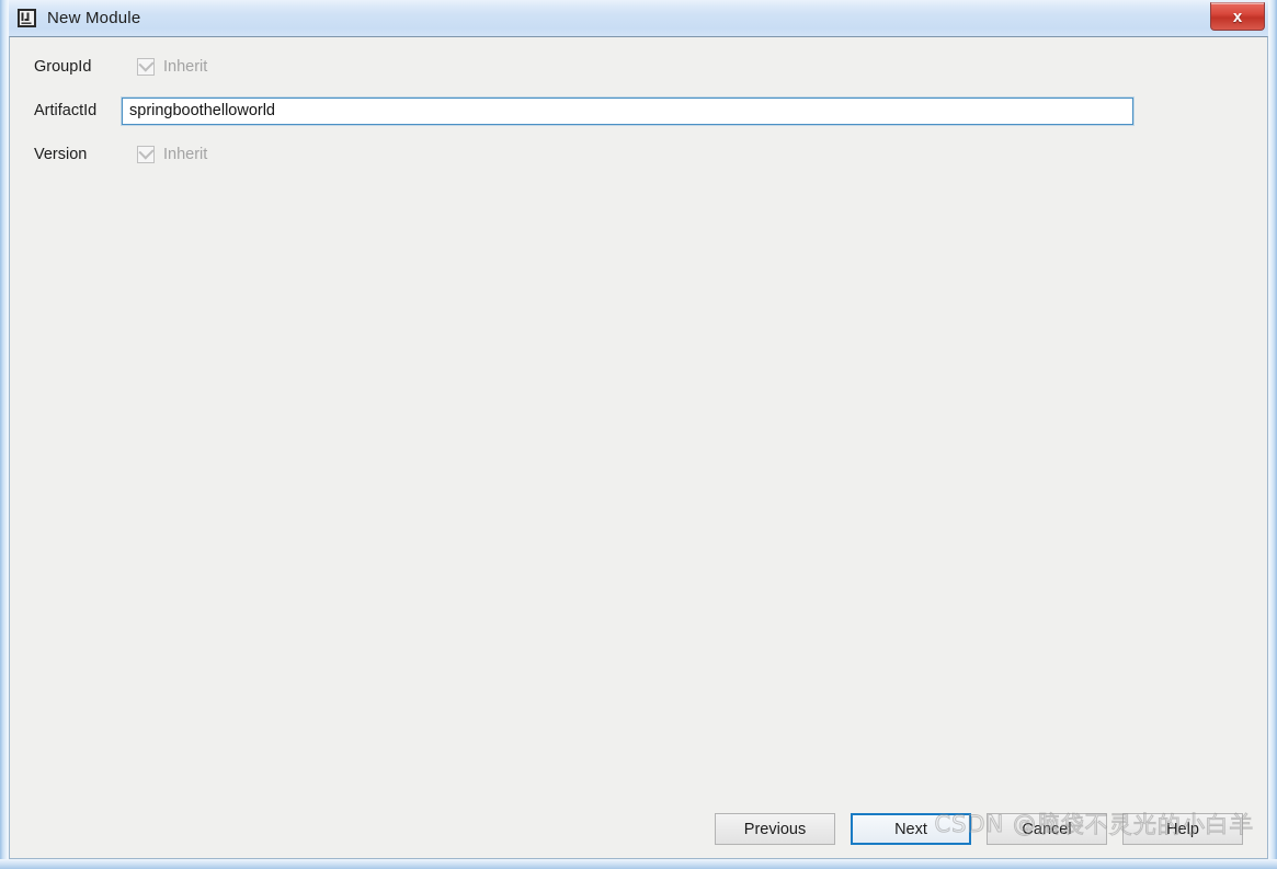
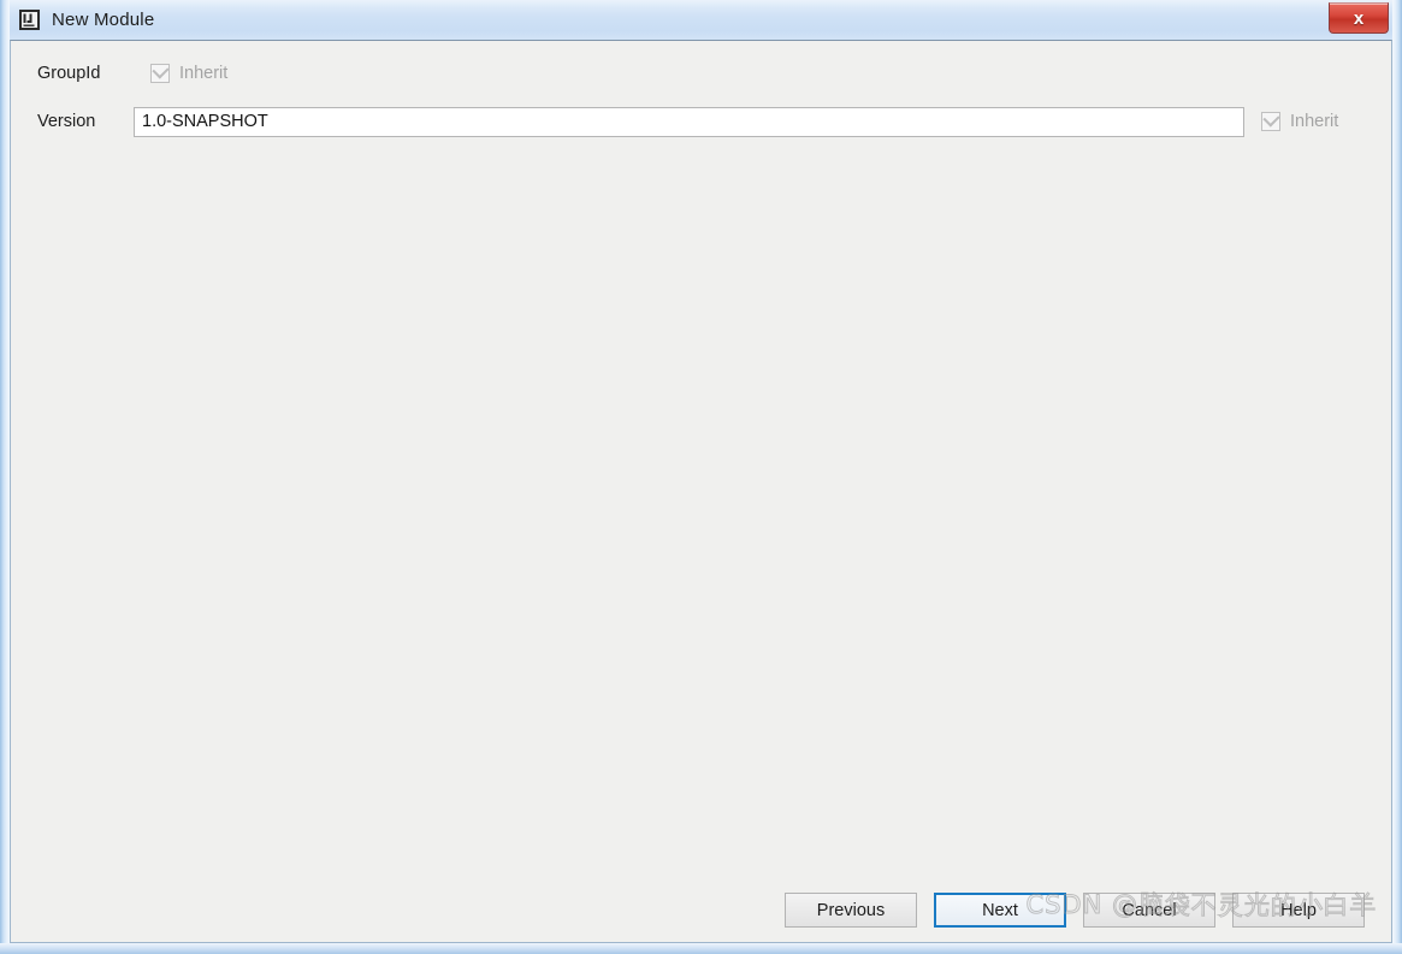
  New Module
  x
  GroupId
  Inherit
- ArtifactId
- springboothelloworld
  Version
+ 1.0-SNAPSHOT
  Inherit
  Previous
  Next
  Cancel
  Help
  CSDN @脑袋不灵光的小白羊
